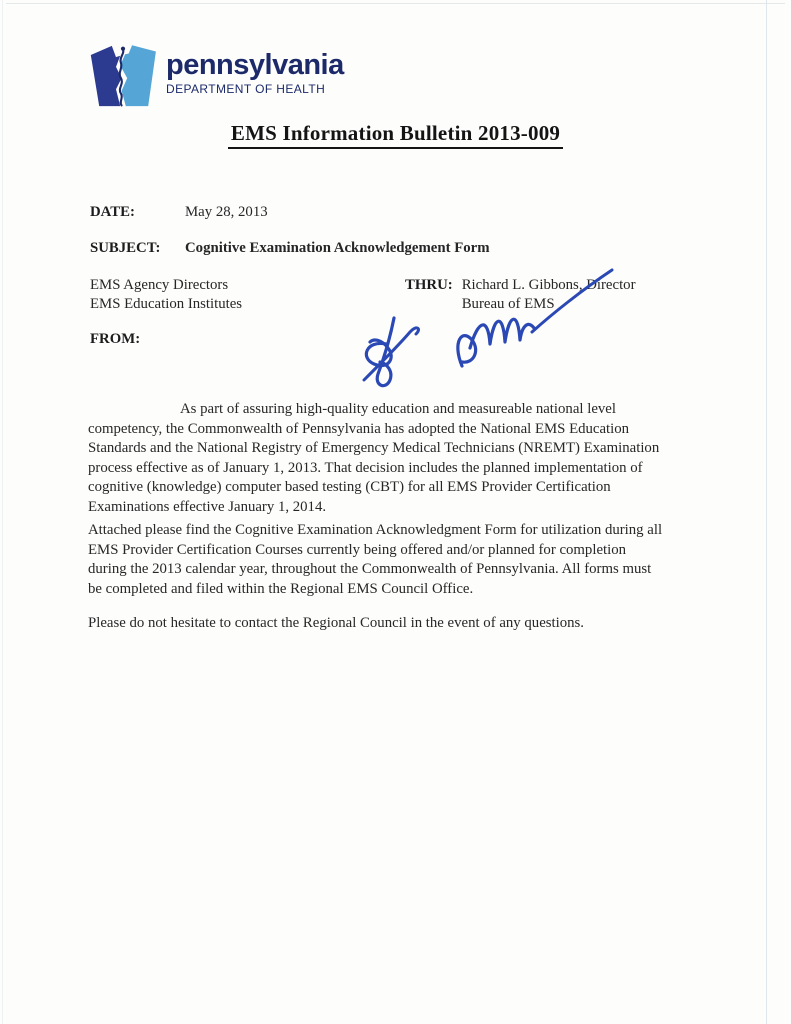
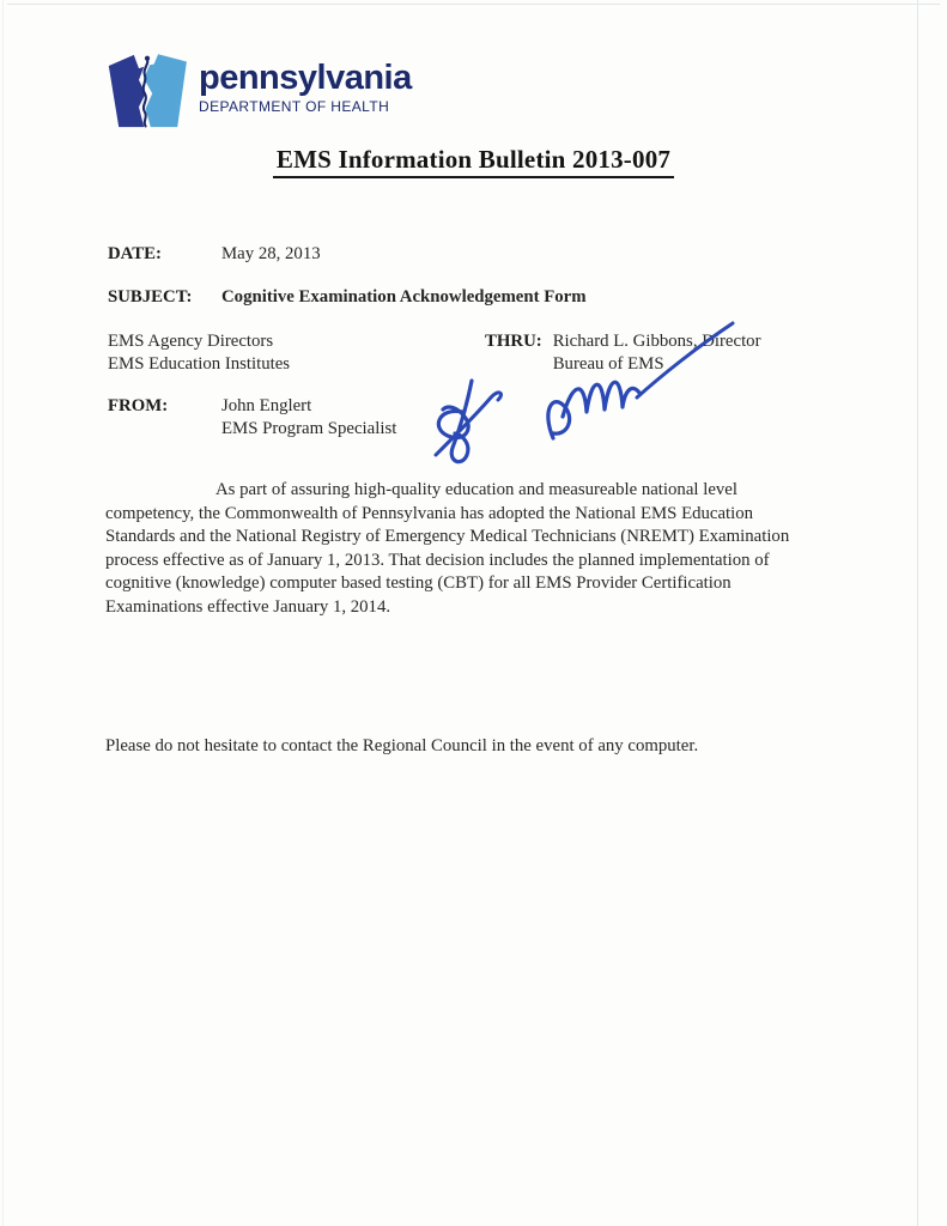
  pennsylvania
  DEPARTMENT OF HEALTH
- EMS Information Bulletin 2013-009
+ EMS Information Bulletin 2013-007
  DATE:
  May 28, 2013
  SUBJECT:
  Cognitive Examination Acknowledgement Form
  EMS Agency Directors
  EMS Education Institutes
  THRU:
  Richard L. Gibbons,irector
  Bureau of EMS
  FROM:
+ John Englert
+ EMS Program Specialist
  As part of assuring high-quality education and measureable national level
  competency, the Commonwealth of Pennsylvania has adopted the National EMS Education
  Standards and the National Registry of Emergency Medical Technicians (NREMT) Examination
  process effective as of January 1, 2013. That decision includes the planned implementation of
  cognitive (knowledge) computer based testing (CBT) for all EMS Provider Certification
  Examinations effective January 1, 2014.
- Attached please find the Cognitive Examination Acknowledgment Form for utilization during all
- EMS Provider Certification Courses currently being offered and/or planned for completion
- during the 2013 calendar year, throughout the Commonwealth of Pennsylvania. All forms must
- be completed and filed within the Regional EMS Council Office.
- Please do not hesitate to contact the Regional Council in the event of any questions.
+ Please do not hesitate to contact the Regional Council in the event of any computer.
